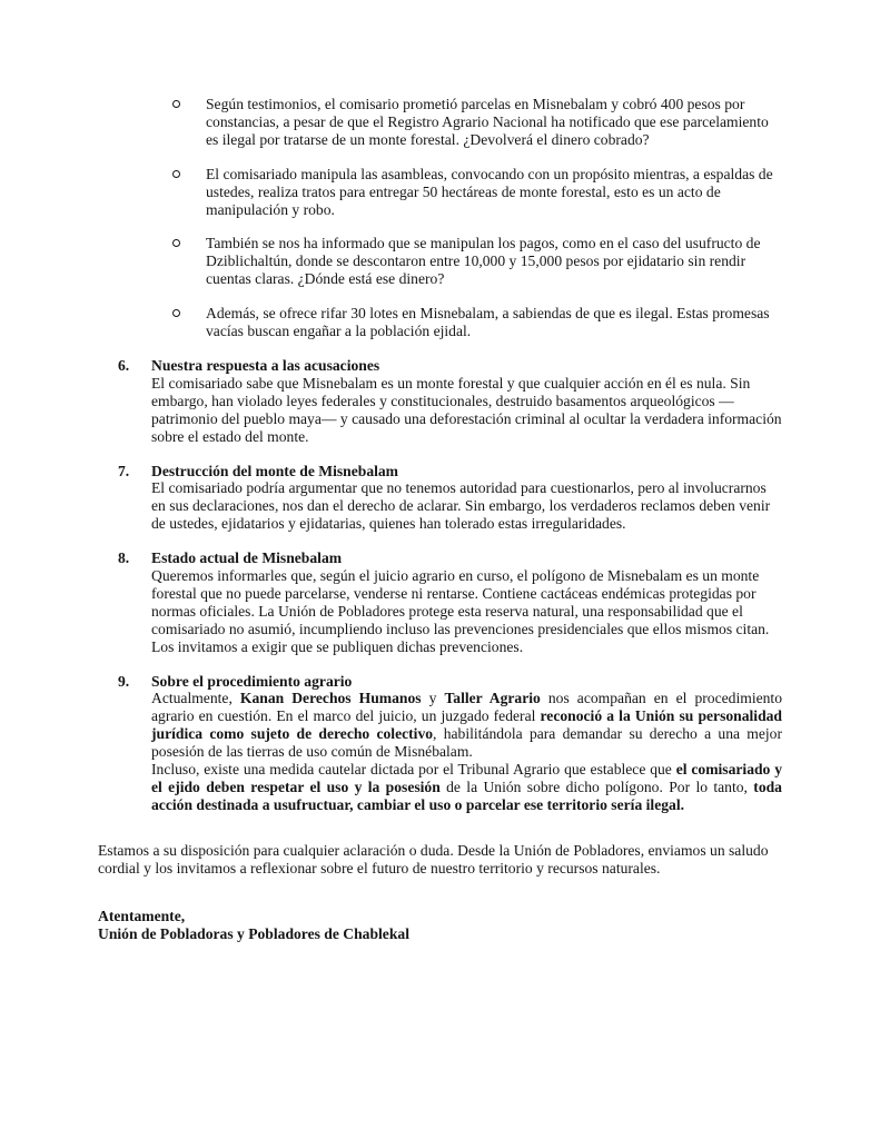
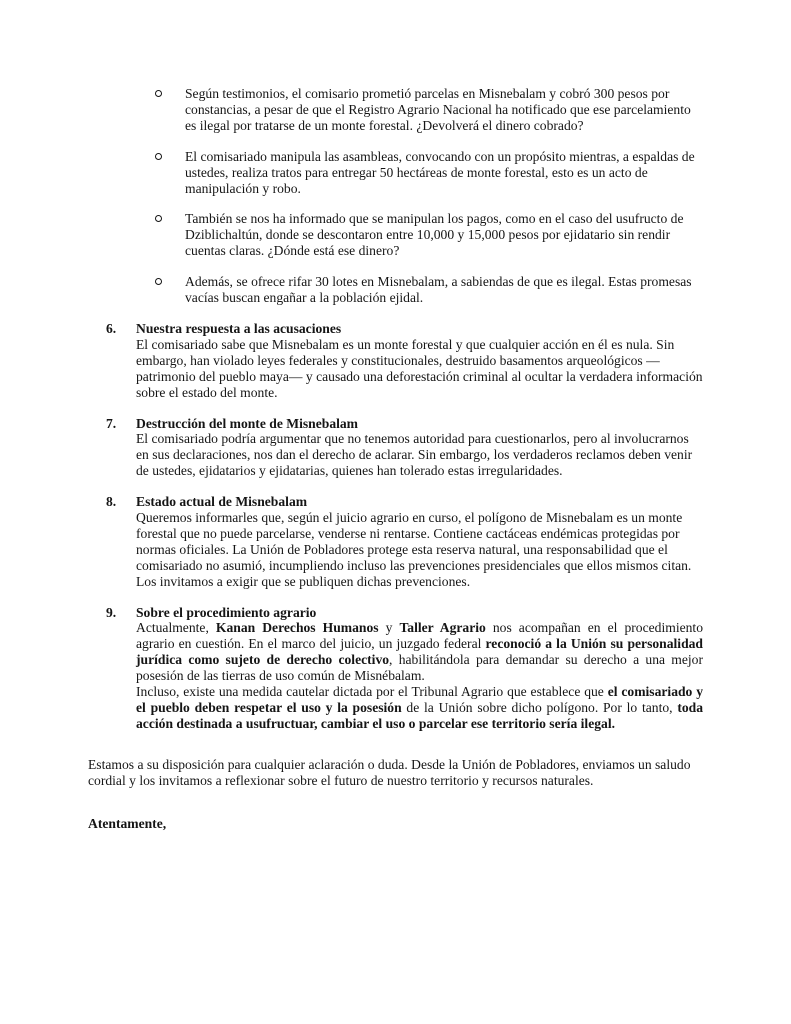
- Según testimonios, el comisario prometió parcelas en Misnebalam y cobró 400 pesos por constancias, a pesar de que el Registro Agrario Nacional ha notificado que ese parcelamiento es ilegal por tratarse de un monte forestal. ¿Devolverá el dinero cobrado?
+ Según testimonios, el comisario prometió parcelas en Misnebalam y cobró 300 pesos por constancias, a pesar de que el Registro Agrario Nacional ha notificado que ese parcelamiento es ilegal por tratarse de un monte forestal. ¿Devolverá el dinero cobrado?
  El comisariado manipula las asambleas, convocando con un propósito mientras, a espaldas de ustedes, realiza tratos para entregar 50 hectáreas de monte forestal, esto es un acto de manipulación y robo.
  También se nos ha informado que se manipulan los pagos, como en el caso del usufructo de Dziblichaltún, donde se descontaron entre 10,000 y 15,000 pesos por ejidatario sin rendir cuentas claras. ¿Dónde está ese dinero?
  Además, se ofrece rifar 30 lotes en Misnebalam, a sabiendas de que es ilegal. Estas promesas vacías buscan engañar a la población ejidal.
  6.
  Nuestra respuesta a las acusaciones
  El comisariado sabe que Misnebalam es un monte forestal y que cualquier acción en él es nula. Sin embargo, han violado leyes federales y constitucionales, destruido basamentos arqueológicos —patrimonio del pueblo maya— y causado una deforestación criminal al ocultar la verdadera información sobre el estado del monte.
  7.
  Destrucción del monte de Misnebalam
  El comisariado podría argumentar que no tenemos autoridad para cuestionarlos, pero al involucrarnos en sus declaraciones, nos dan el derecho de aclarar. Sin embargo, los verdaderos reclamos deben venir de ustedes, ejidatarios y ejidatarias, quienes han tolerado estas irregularidades.
  8.
  Estado actual de Misnebalam
  Queremos informarles que, según el juicio agrario en curso, el polígono de Misnebalam es un monte forestal que no puede parcelarse, venderse ni rentarse. Contiene cactáceas endémicas protegidas por normas oficiales. La Unión de Pobladores protege esta reserva natural, una responsabilidad que el comisariado no asumió, incumpliendo incluso las prevenciones presidenciales que ellos mismos citan. Los invitamos a exigir que se publiquen dichas prevenciones.
  9.
  Sobre el procedimiento agrario
  Actualmente, Kanan Derechos Humanos y Taller Agrario nos acompañan en el procedimiento agrario en cuestión. En el marco del juicio, un juzgado federal reconoció a la Unión su personalidad jurídica como sujeto de derecho colectivo, habilitándola para demandar su derecho a una mejor posesión de las tierras de uso común de Misnébalam.
- Incluso, existe una medida cautelar dictada por el Tribunal Agrario que establece que el comisariado y el ejido deben respetar el uso y la posesión de la Unión sobre dicho polígono. Por lo tanto, toda acción destinada a usufructuar, cambiar el uso o parcelar ese territorio sería ilegal.
+ Incluso, existe una medida cautelar dictada por el Tribunal Agrario que establece que el comisariado y el pueblo deben respetar el uso y la posesión de la Unión sobre dicho polígono. Por lo tanto, toda acción destinada a usufructuar, cambiar el uso o parcelar ese territorio sería ilegal.
  Estamos a su disposición para cualquier aclaración o duda. Desde la Unión de Pobladores, enviamos un saludo cordial y los invitamos a reflexionar sobre el futuro de nuestro territorio y recursos naturales.
  Atentamente,
- Unión de Pobladoras y Pobladores de Chablekal
